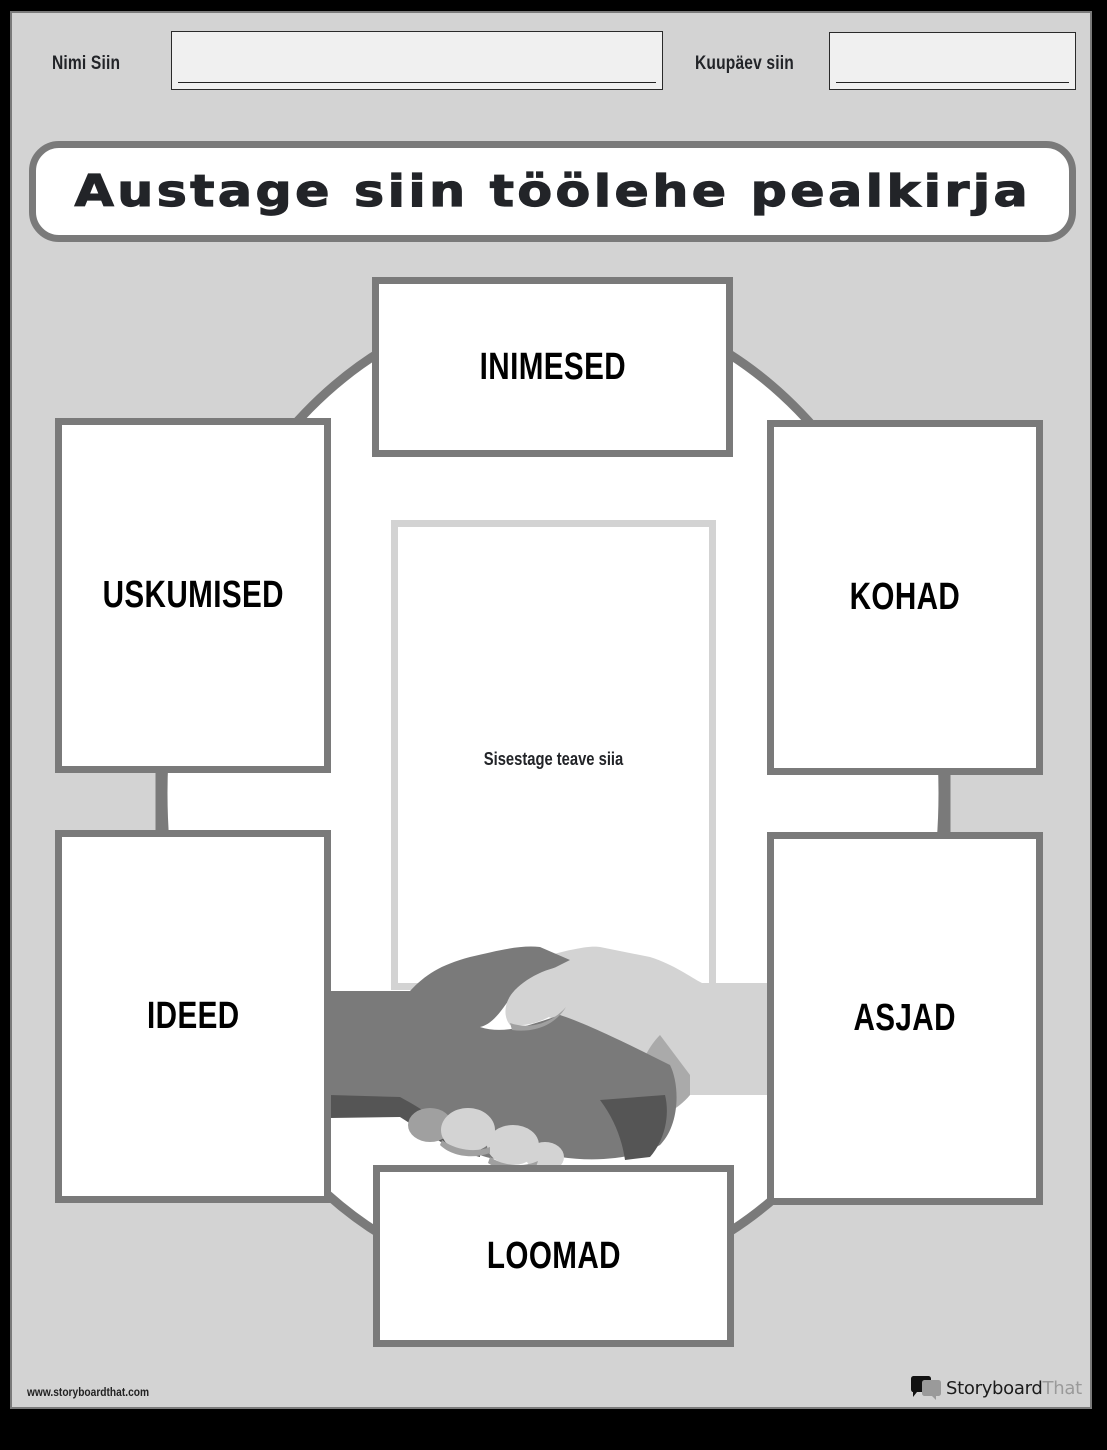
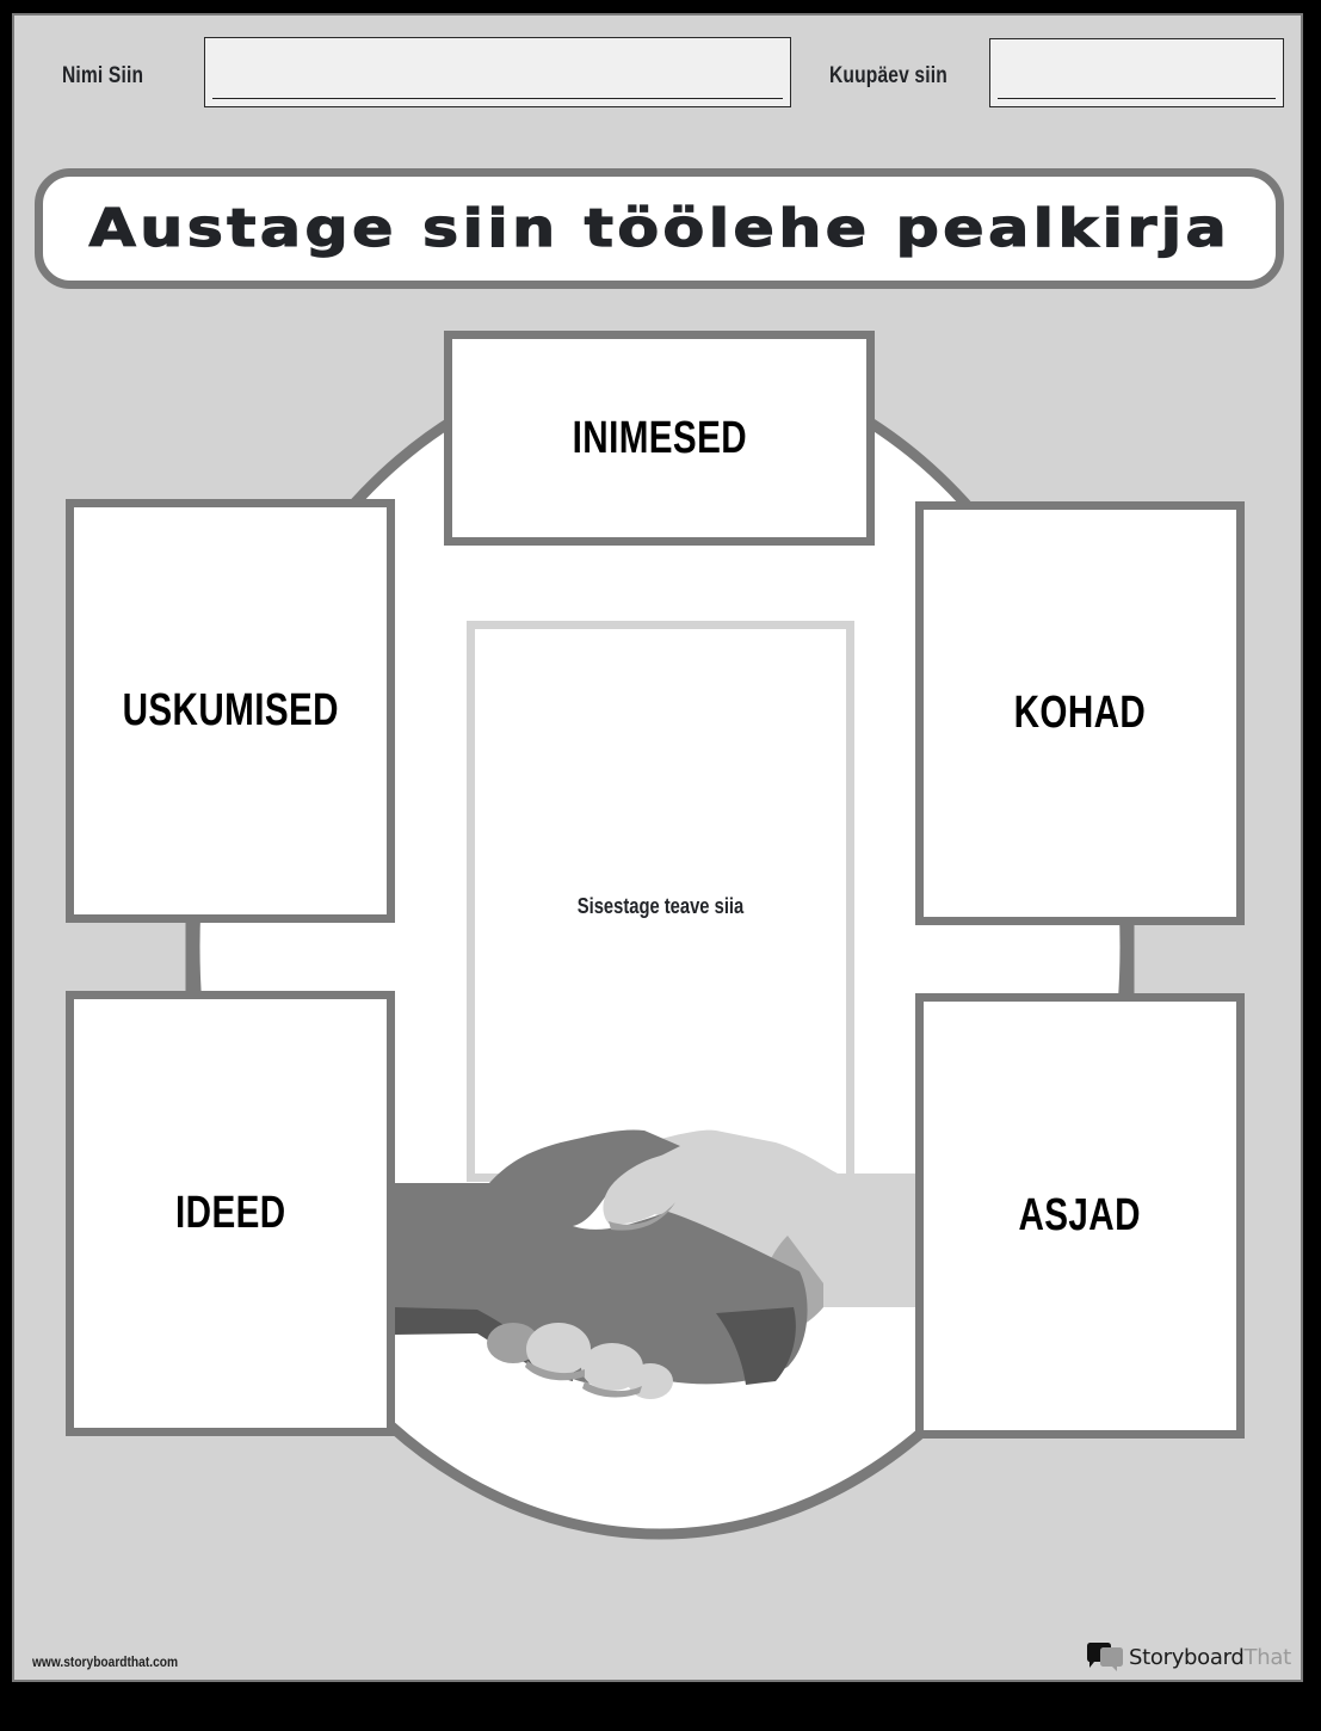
  Nimi Siin
  Kuupäev siin
  Austage siin töölehe pealkirja
  Sisestage teave siia
  INIMESED
  USKUMISED
  KOHAD
  IDEED
  ASJAD
- LOOMAD
  www.storyboardthat.com
  StoryboardThat
